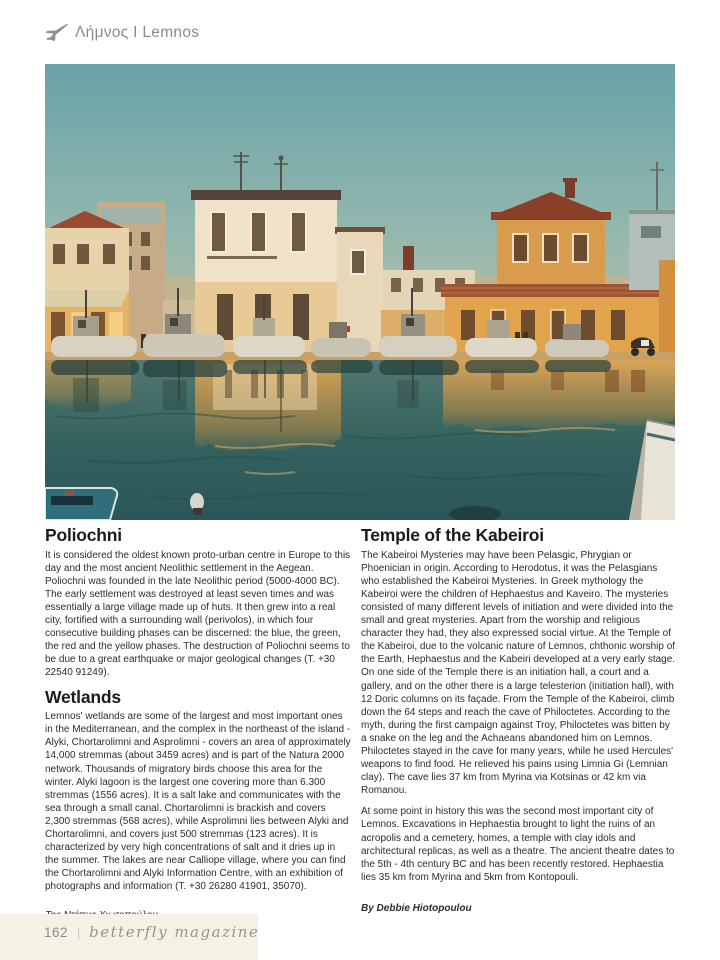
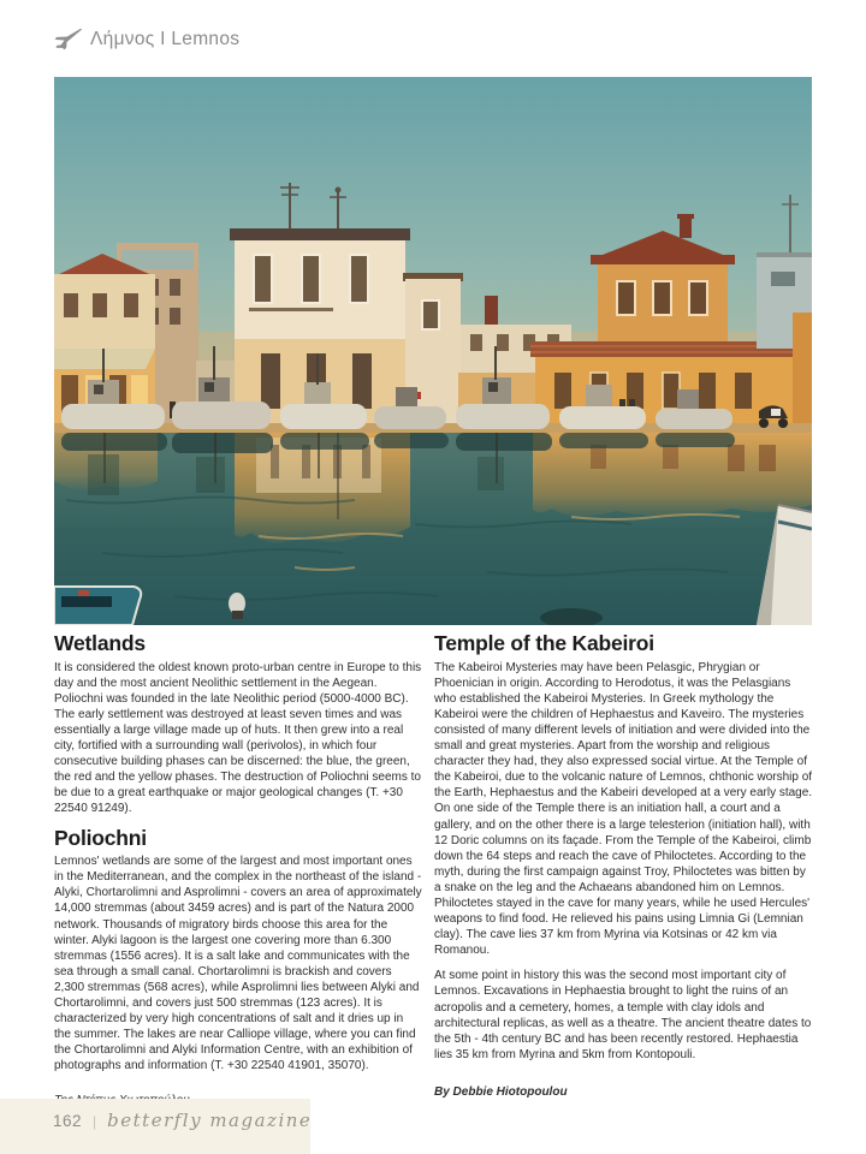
  Λήμνος I Lemnos
- Poliochni
+ Wetlands
  It is considered the oldest known proto-urban centre in Europe to this day and the most ancient Neolithic settlement in the Aegean. Poliochni was founded in the late Neolithic period (5000-4000 BC). The early settlement was destroyed at least seven times and was essentially a large village made up of huts. It then grew into a real city, fortified with a surrounding wall (perivolos), in which four consecutive building phases can be discerned: the blue, the green, the red and the yellow phases. The destruction of Poliochni seems to be due to a great earthquake or major geological changes (T. +30 22540 91249).
- Wetlands
+ Poliochni
- Lemnos' wetlands are some of the largest and most important ones in the Mediterranean, and the complex in the northeast of the island - Alyki, Chortarolimni and Asprolimni - covers an area of approximately 14,000 stremmas (about 3459 acres) and is part of the Natura 2000 network. Thousands of migratory birds choose this area for the winter. Alyki lagoon is the largest one covering more than 6.300 stremmas (1556 acres). It is a salt lake and communicates with the sea through a small canal. Chortarolimni is brackish and covers 2,300 stremmas (568 acres), while Asprolimni lies between Alyki and Chortarolimni, and covers just 500 stremmas (123 acres). It is characterized by very high concentrations of salt and it dries up in the summer. The lakes are near Calliope village, where you can find the Chortarolimni and Alyki Information Centre, with an exhibition of photographs and information (T. +30 26280 41901, 35070).
+ Lemnos' wetlands are some of the largest and most important ones in the Mediterranean, and the complex in the northeast of the island - Alyki, Chortarolimni and Asprolimni - covers an area of approximately 14,000 stremmas (about 3459 acres) and is part of the Natura 2000 network. Thousands of migratory birds choose this area for the winter. Alyki lagoon is the largest one covering more than 6.300 stremmas (1556 acres). It is a salt lake and communicates with the sea through a small canal. Chortarolimni is brackish and covers 2,300 stremmas (568 acres), while Asprolimni lies between Alyki and Chortarolimni, and covers just 500 stremmas (123 acres). It is characterized by very high concentrations of salt and it dries up in the summer. The lakes are near Calliope village, where you can find the Chortarolimni and Alyki Information Centre, with an exhibition of photographs and information (T. +30 22540 41901, 35070).
  Temple of the Kabeiroi
  The Kabeiroi Mysteries may have been Pelasgic, Phrygian or Phoenician in origin. According to Herodotus, it was the Pelasgians who established the Kabeiroi Mysteries. In Greek mythology the Kabeiroi were the children of Hephaestus and Kaveiro. The mysteries consisted of many different levels of initiation and were divided into the small and great mysteries. Apart from the worship and religious character they had, they also expressed social virtue. At the Temple of the Kabeiroi, due to the volcanic nature of Lemnos, chthonic worship of the Earth, Hephaestus and the Kabeiri developed at a very early stage. On one side of the Temple there is an initiation hall, a court and a gallery, and on the other there is a large telesterion (initiation hall), with 12 Doric columns on its façade. From the Temple of the Kabeiroi, climb down the 64 steps and reach the cave of Philoctetes. According to the myth, during the first campaign against Troy, Philoctetes was bitten by a snake on the leg and the Achaeans abandoned him on Lemnos. Philoctetes stayed in the cave for many years, while he used Hercules' weapons to find food. He relieved his pains using Limnia Gi (Lemnian clay). The cave lies 37 km from Myrina via Kotsinas or 42 km via Romanou.
  At some point in history this was the second most important city of Lemnos. Excavations in Hephaestia brought to light the ruins of an acropolis and a cemetery, homes, a temple with clay idols and architectural replicas, as well as a theatre. The ancient theatre dates to the 5th - 4th century BC and has been recently restored. Hephaestia lies 35 km from Myrina and 5km from Kontopouli.
  By Debbie Hiotopoulou
  162
  |
  betterfly magazine
